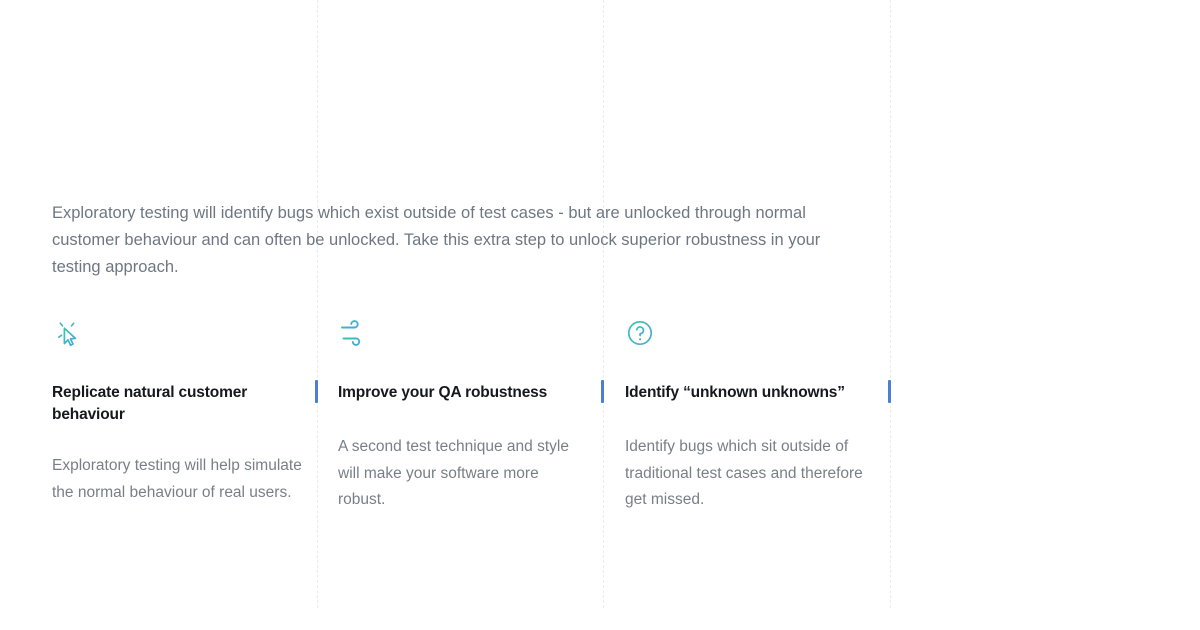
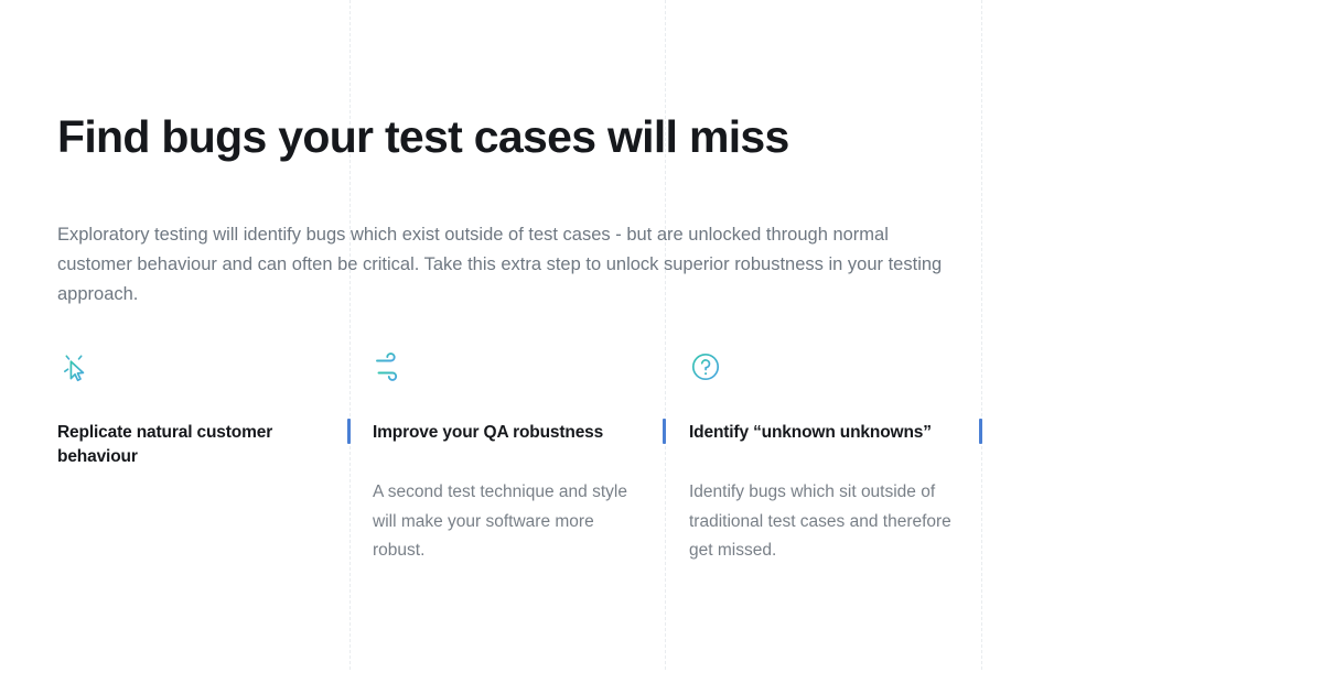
+ Find bugs your test cases will miss
- Exploratory testing will identify bugs which exist outside of test cases - but are unlocked through normal customer behaviour and can often be unlocked. Take this extra step to unlock superior robustness in your testing approach.
+ Exploratory testing will identify bugs which exist outside of test cases - but are unlocked through normal customer behaviour and can often be critical. Take this extra step to unlock superior robustness in your testing approach.
  Replicate natural customer behaviour
- Exploratory testing will help simulate the normal behaviour of real users.
  Improve your QA robustness
  A second test technique and style will make your software more robust.
  Identify “unknown unknowns”
  Identify bugs which sit outside of traditional test cases and therefore get missed.
